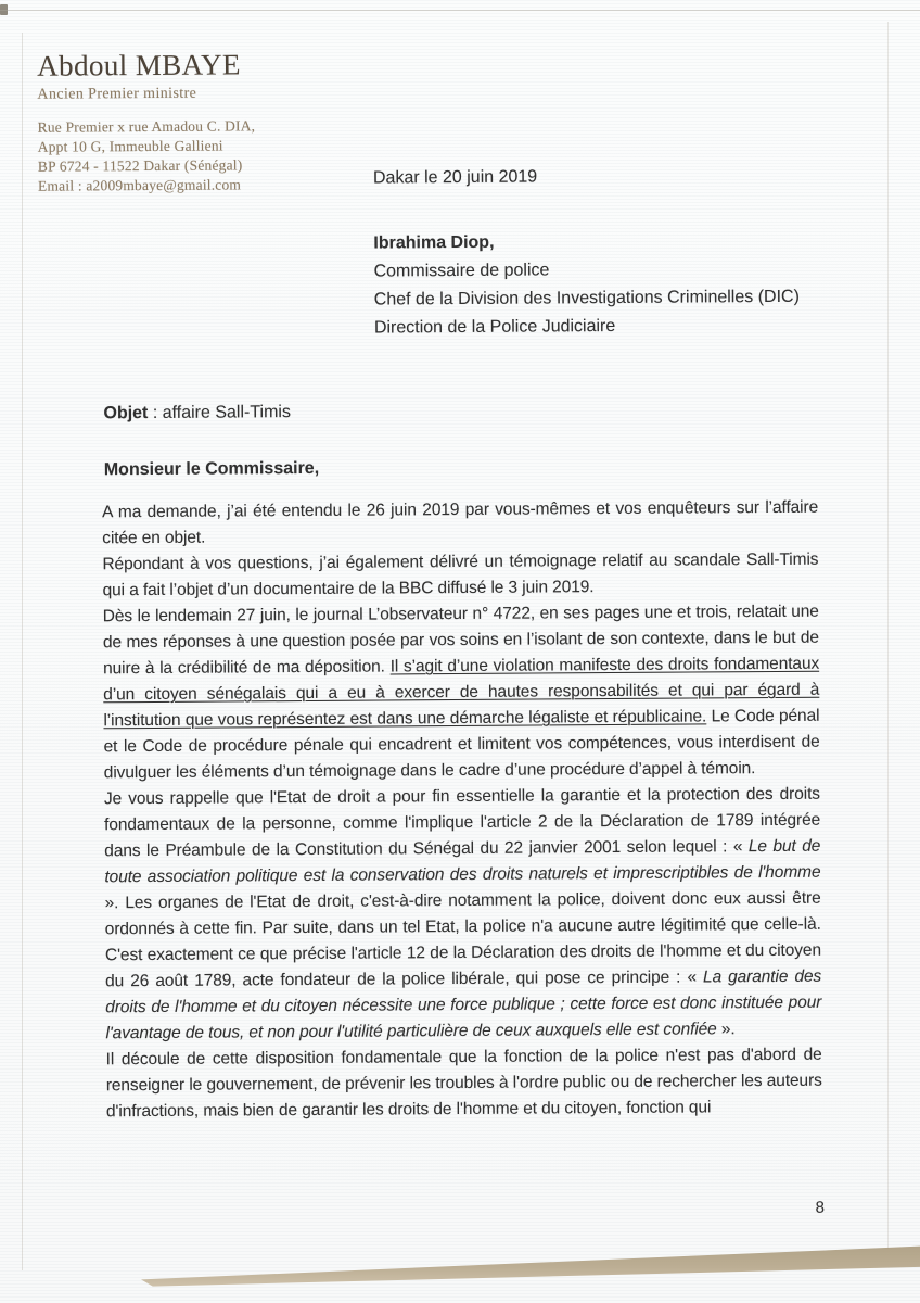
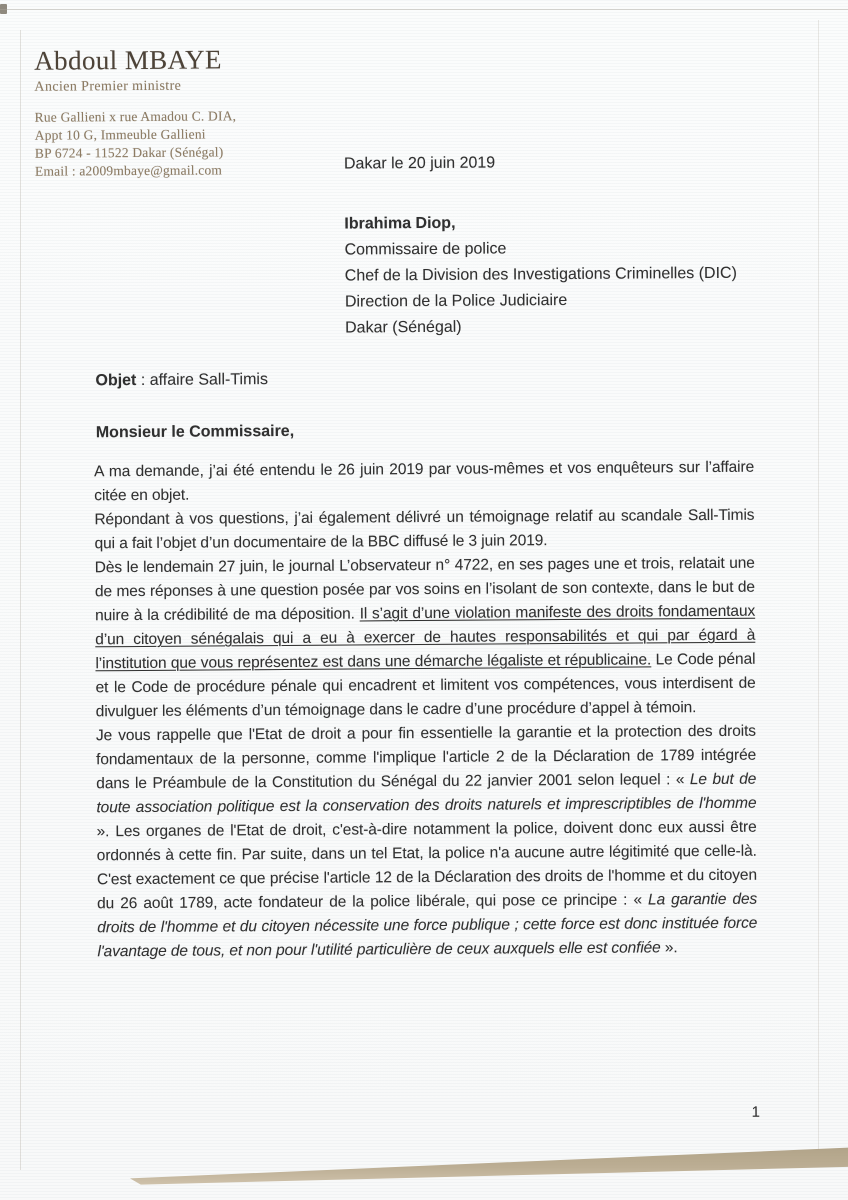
  Abdoul MBAYE
  Ancien Premier ministre
- Rue Premier x rue Amadou C. DIA,
+ Rue Gallieni x rue Amadou C. DIA,
  Appt 10 G, Immeuble Gallieni
  BP 6724 - 11522 Dakar (Sénégal)
  Email : a2009mbaye@gmail.com
  Dakar le 20 juin 2019
  Ibrahima Diop,
  Commissaire de police
  Chef de la Division des Investigations Criminelles (DIC)
  Direction de la Police Judiciaire
+ Dakar (Sénégal)
  Objet : affaire Sall-Timis
  Monsieur le Commissaire,
  A ma demande, j’ai été entendu le 26 juin 2019 par vous-mêmes et vos enquêteurs sur l’affaire citée en objet.
  Répondant à vos questions, j’ai également délivré un témoignage relatif au scandale Sall-Timis qui a fait l’objet d’un documentaire de la BBC diffusé le 3 juin 2019.
  Dès le lendemain 27 juin, le journal L’observateur n° 4722, en ses pages une et trois, relatait une de mes réponses à une question posée par vos soins en l’isolant de son contexte, dans le but de nuire à la crédibilité de ma déposition. Il s’agit d’une violation manifeste des droits fondamentaux d’un citoyen sénégalais qui a eu à exercer de hautes responsabilités et qui par égard à l’institution que vous représentez est dans une démarche légaliste et républicaine. Le Code pénal et le Code de procédure pénale qui encadrent et limitent vos compétences, vous interdisent de divulguer les éléments d’un témoignage dans le cadre d’une procédure d’appel à témoin.
- Je vous rappelle que l'Etat de droit a pour fin essentielle la garantie et la protection des droits fondamentaux de la personne, comme l'implique l'article 2 de la Déclaration de 1789 intégrée dans le Préambule de la Constitution du Sénégal du 22 janvier 2001 selon lequel : « Le but de toute association politique est la conservation des droits naturels et imprescriptibles de l'homme ». Les organes de l'Etat de droit, c'est-à-dire notamment la police, doivent donc eux aussi être ordonnés à cette fin. Par suite, dans un tel Etat, la police n'a aucune autre légitimité que celle-là. C'est exactement ce que précise l'article 12 de la Déclaration des droits de l'homme et du citoyen du 26 août 1789, acte fondateur de la police libérale, qui pose ce principe : « La garantie des droits de l'homme et du citoyen nécessite une force publique ; cette force est donc instituée pour l'avantage de tous, et non pour l'utilité particulière de ceux auxquels elle est confiée ».
+ Je vous rappelle que l'Etat de droit a pour fin essentielle la garantie et la protection des droits fondamentaux de la personne, comme l'implique l'article 2 de la Déclaration de 1789 intégrée dans le Préambule de la Constitution du Sénégal du 22 janvier 2001 selon lequel : « Le but de toute association politique est la conservation des droits naturels et imprescriptibles de l'homme ». Les organes de l'Etat de droit, c'est-à-dire notamment la police, doivent donc eux aussi être ordonnés à cette fin. Par suite, dans un tel Etat, la police n'a aucune autre légitimité que celle-là. C'est exactement ce que précise l'article 12 de la Déclaration des droits de l'homme et du citoyen du 26 août 1789, acte fondateur de la police libérale, qui pose ce principe : « La garantie des droits de l'homme et du citoyen nécessite une force publique ; cette force est donc instituée force l'avantage de tous, et non pour l'utilité particulière de ceux auxquels elle est confiée ».
- Il découle de cette disposition fondamentale que la fonction de la police n'est pas d'abord de renseigner le gouvernement, de prévenir les troubles à l'ordre public ou de rechercher les auteurs d'infractions, mais bien de garantir les droits de l'homme et du citoyen, fonction qui
- 8
+ 1
